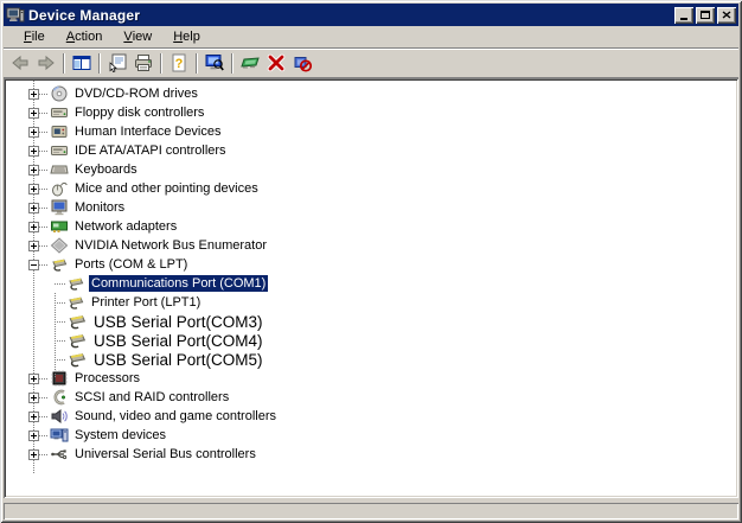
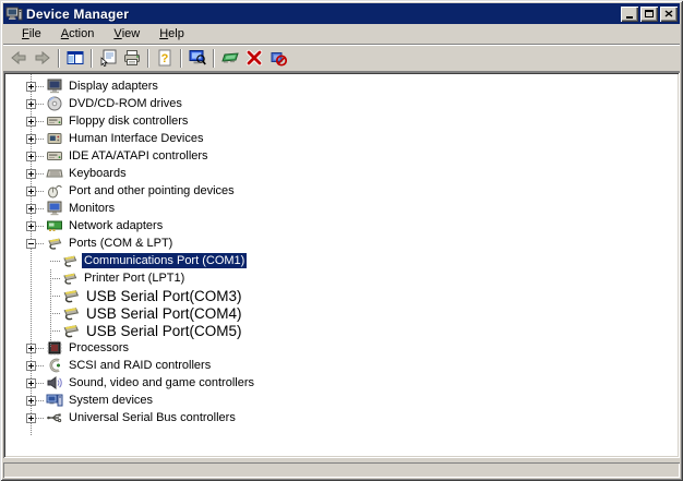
  Device Manager
  F
  ile
  A
  ction
  V
  iew
  H
  elp
+ Display adapters
  DVD/CD-ROM drives
  Floppy disk controllers
  Human Interface Devices
  IDE ATA/ATAPI controllers
  Keyboards
- Mice and other pointing devices
+ Port and other pointing devices
  Monitors
  Network adapters
- NVIDIA Network Bus Enumerator
  Ports (COM & LPT)
  Communications Port (COM1)
  Printer Port (LPT1)
  USB Serial Port(COM3)
  USB Serial Port(COM4)
  USB Serial Port(COM5)
  Processors
  SCSI and RAID controllers
  Sound, video and game controllers
  System devices
  Universal Serial Bus controllers
